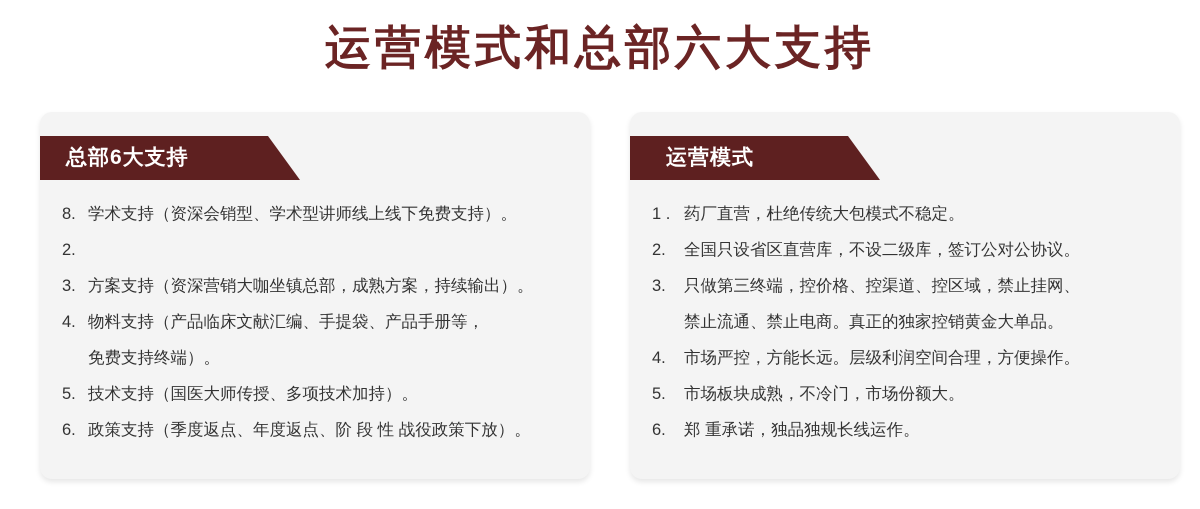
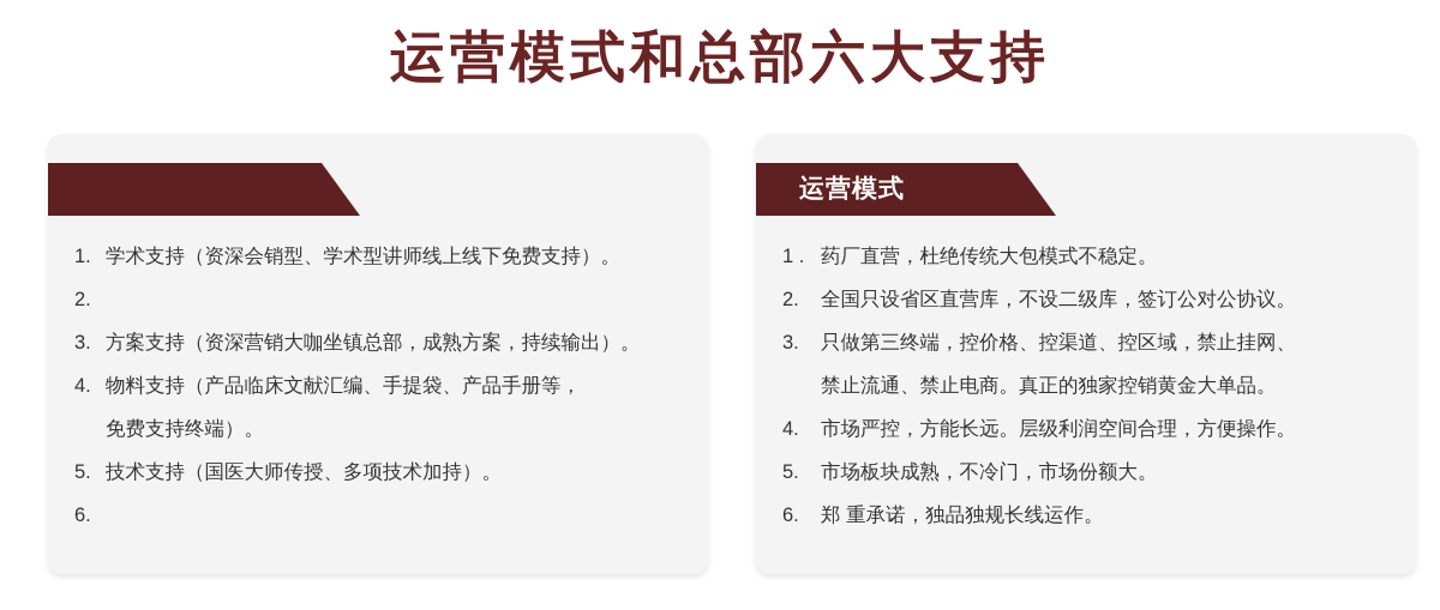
  运营模式和总部六大支持
- 总部6大支持
- 8.
+ 1.
  学术支持（资深会销型、学术型讲师线上线下免费支持）。
  2.
  3.
  方案支持（资深营销大咖坐镇总部，成熟方案，持续输出）。
  4.
  物料支持（产品临床文献汇编、手提袋、产品手册等，
  免费支持终端）。
  5.
  技术支持（国医大师传授、多项技术加持）。
  6.
- 政策支持（季度返点、年度返点、阶 段 性 战役政策下放）。
  运营模式
  1 .
  药厂直营，杜绝传统大包模式不稳定。
  2.
  全国只设省区直营库，不设二级库，签订公对公协议。
  3.
  只做第三终端，控价格、控渠道、控区域，禁止挂网、
  禁止流通、禁止电商。真正的独家控销黄金大单品。
  4.
  市场严控，方能长远。层级利润空间合理，方便操作。
  5.
  市场板块成熟，不冷门，市场份额大。
  6.
  郑 重承诺，独品独规长线运作。
